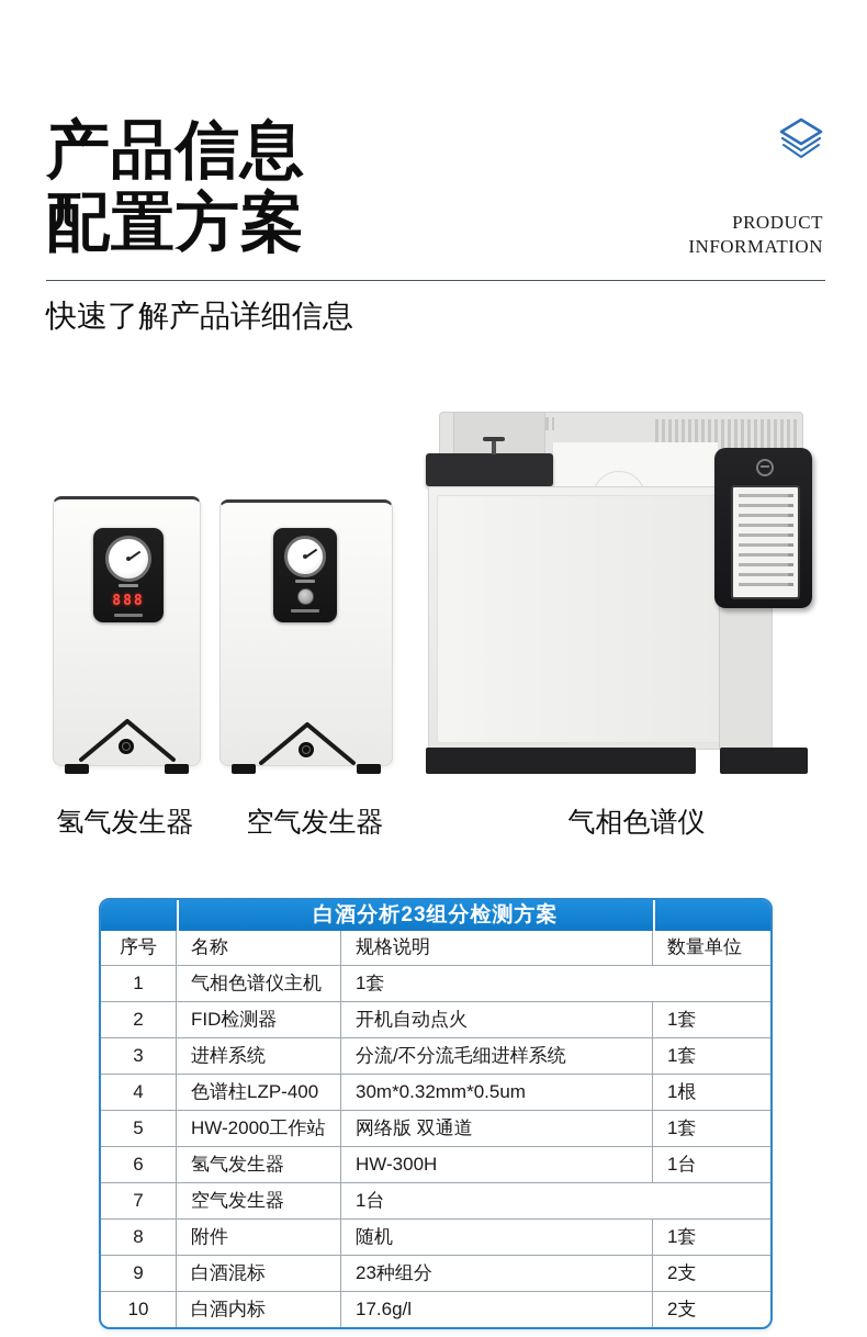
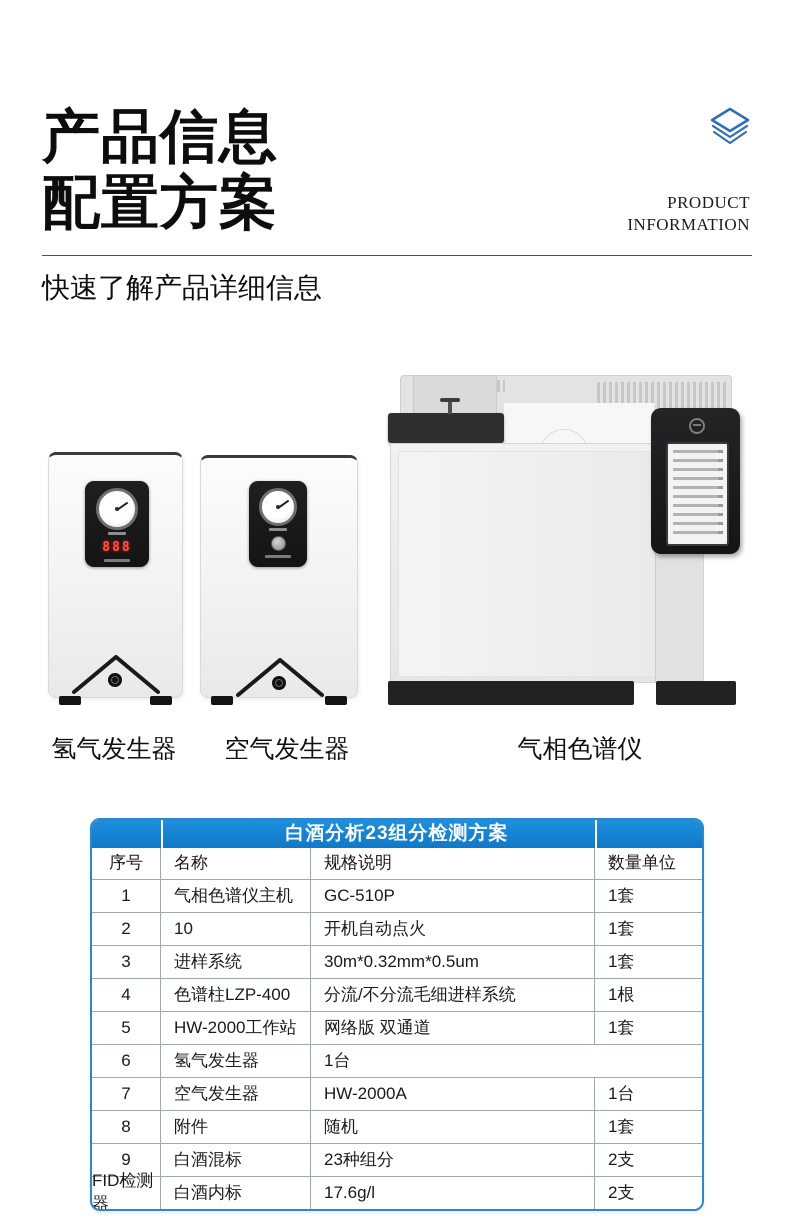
  产品信息
  配置方案
  PRODUCT
  INFORMATION
  快速了解产品详细信息
  888
  氢气发生器
  空气发生器
  气相色谱仪
  白酒分析23组分检测方案
  序号
  名称
  规格说明
  数量单位
  1
  气相色谱仪主机
+ GC-510P
  1套
  2
- FID检测器
+ 10
  开机自动点火
  1套
  3
  进样系统
- 分流/不分流毛细进样系统
+ 30m*0.32mm*0.5um
  1套
  4
  色谱柱LZP-400
- 30m*0.32mm*0.5um
+ 分流/不分流毛细进样系统
  1根
  5
  HW-2000工作站
  网络版 双通道
  1套
  6
  氢气发生器
- HW-300H
  1台
  7
  空气发生器
+ HW-2000A
  1台
  8
  附件
  随机
  1套
  9
  白酒混标
  23种组分
  2支
- 10
+ FID检测器
  白酒内标
  17.6g/l
  2支
